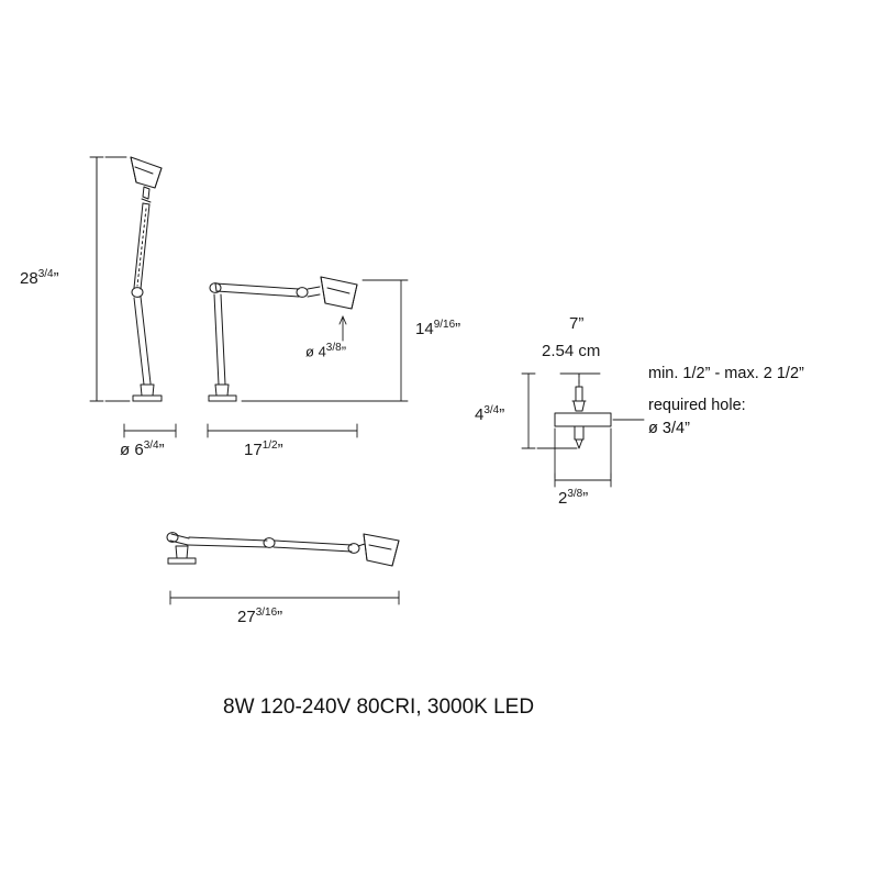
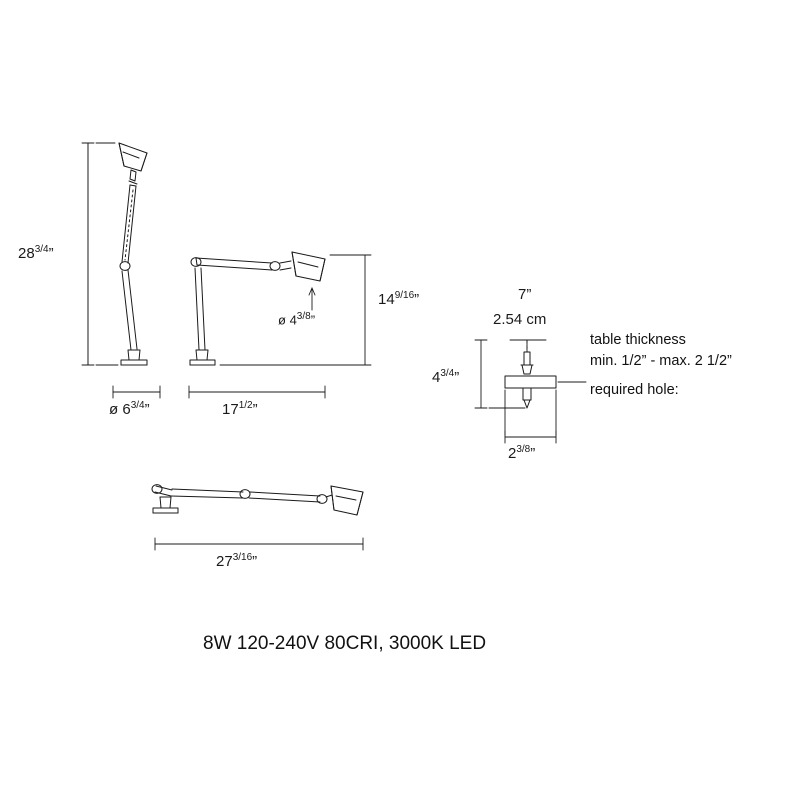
  283/4”
  ø 63/4”
  171/2”
  149/16”
  ø 43/8”
  273/16”
  7”
  2.54 cm
  43/4”
  23/8”
+ table thickness
  min. 1/2” - max. 2 1/2”
  required hole:
- ø 3/4”
  8W 120-240V 80CRI, 3000K LED
